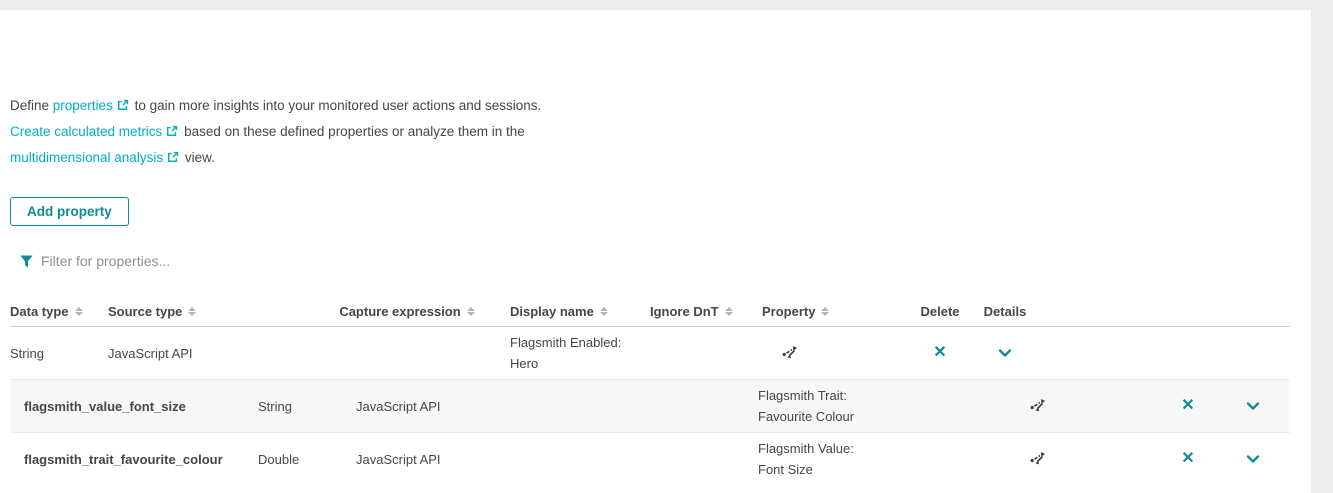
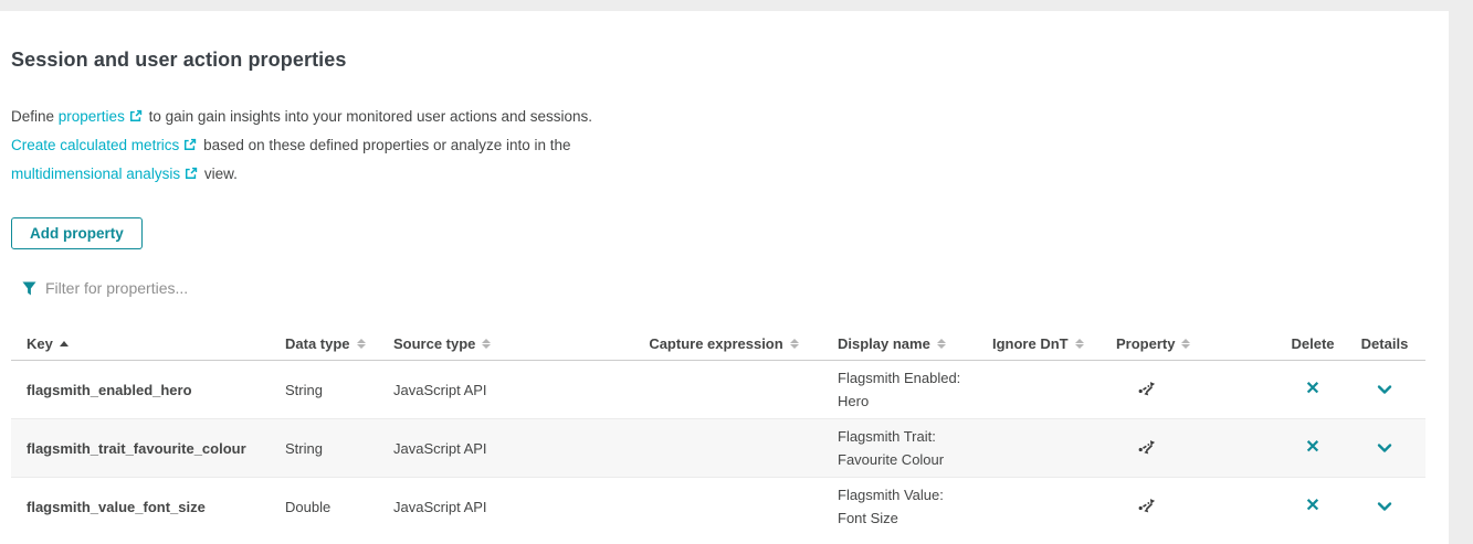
+ Session and user action properties
- Define properties to gain more insights into your monitored user actions and sessions.
+ Define properties to gain gain insights into your monitored user actions and sessions.
- Create calculated metrics based on these defined properties or analyze them in the
+ Create calculated metrics based on these defined properties or analyze into in the
  multidimensional analysis view.
  Add property
  Filter for properties...
+ Key
  Data type
  Source type
  Capture expression
  Display name
  Ignore DnT
  Property
  Delete
  Details
+ flagsmith_enabled_hero
  String
  JavaScript API
  Flagsmith Enabled:
  Hero
  ✕
- flagsmith_value_font_size
+ flagsmith_trait_favourite_colour
  String
  JavaScript API
  Flagsmith Trait:
  Favourite Colour
  ✕
- flagsmith_trait_favourite_colour
+ flagsmith_value_font_size
  Double
  JavaScript API
  Flagsmith Value:
  Font Size
  ✕
